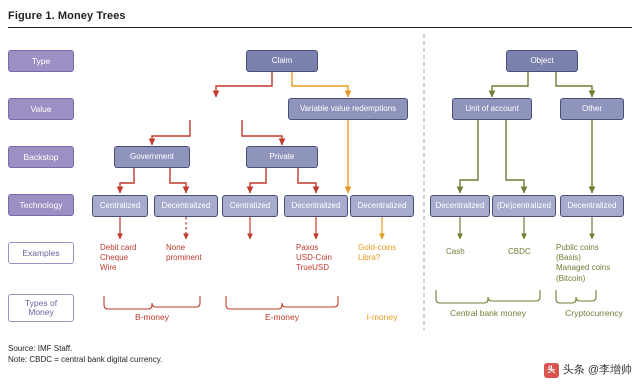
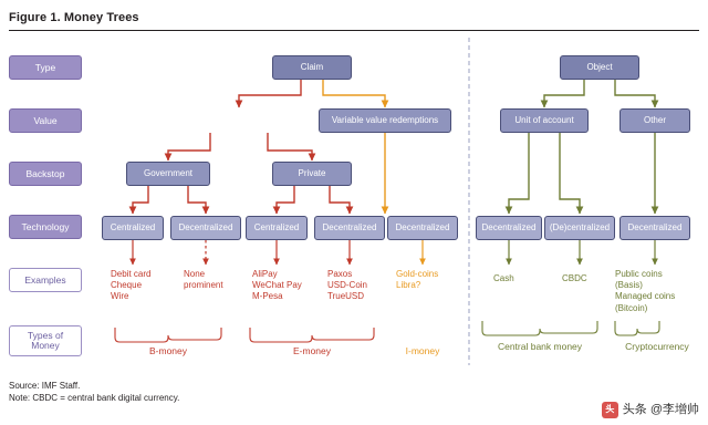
  Figure 1. Money Trees
  Type
  Value
  Backstop
  Technology
  Examples
  Types of
  Money
  Claim
  Variable value redemptions
  Government
  Private
  Centralized
  Decentralized
  Centralized
  Decentralized
  Decentralized
  Debit card
  Cheque
  Wire
  None
  prominent
+ AliPay
+ WeChat Pay
+ M-Pesa
  Paxos
  USD-Coin
  TrueUSD
  Gold-coins
  Libra?
  B-money
  E-money
  I-money
  Object
  Unit of account
  Other
  Decentralized
  (De)centralized
  Decentralized
  Cash
  CBDC
  Public coins
  (Basis)
  Managed coins
  (Bitcoin)
  Central bank money
  Cryptocurrency
  Source: IMF Staff.
  Note: CBDC = central bank digital currency.
  头
  头条 @李增帅
